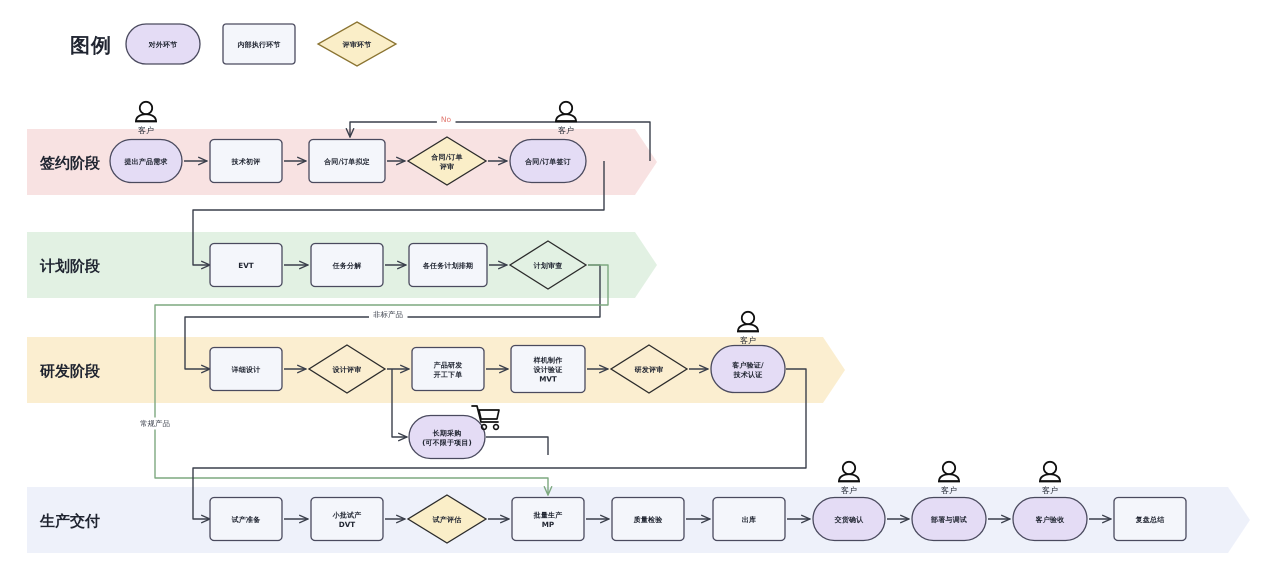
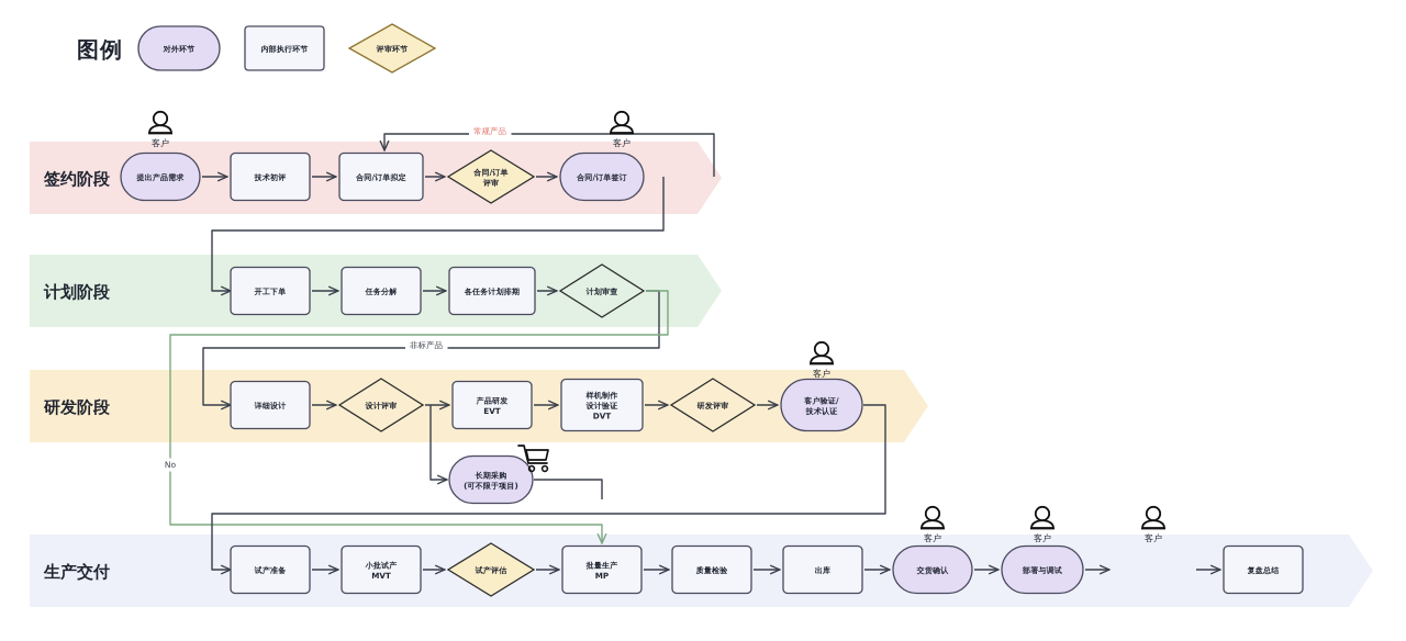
  图例
  签约阶段
  计划阶段
  研发阶段
  生产交付
  提出产品需求
  技术初评
  合同/订单拟定
  合同/订单
  评审
  合同/订单签订
- EVT
+ 开工下单
  任务分解
  各任务计划排期
  计划审查
  详细设计
  设计评审
  产品研发
- 开工下单
+ EVT
  样机制作
  设计验证
- MVT
+ DVT
  研发评审
  客户验证/
  技术认证
  长期采购
  (可不限于项目)
  试产准备
  小批试产
- DVT
+ MVT
  试产评估
  批量生产
  MP
  质量检验
  出库
  交货确认
  部署与调试
- 客户验收
  复盘总结
  客户
  客户
  客户
  客户
  客户
  客户
  对外环节
  内部执行环节
  评审环节
- No
+ 常规产品
  非标产品
- 常规产品
+ No
